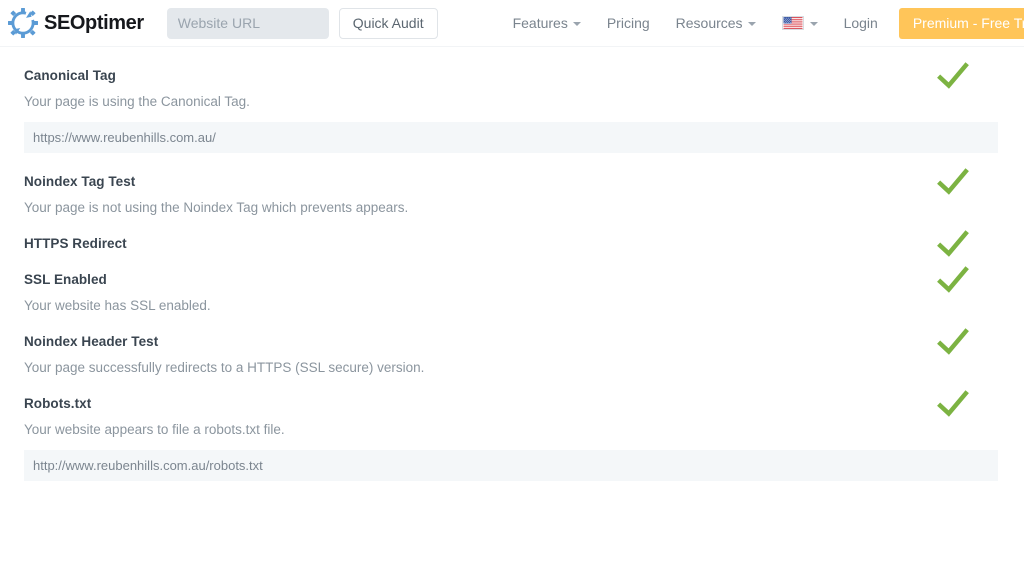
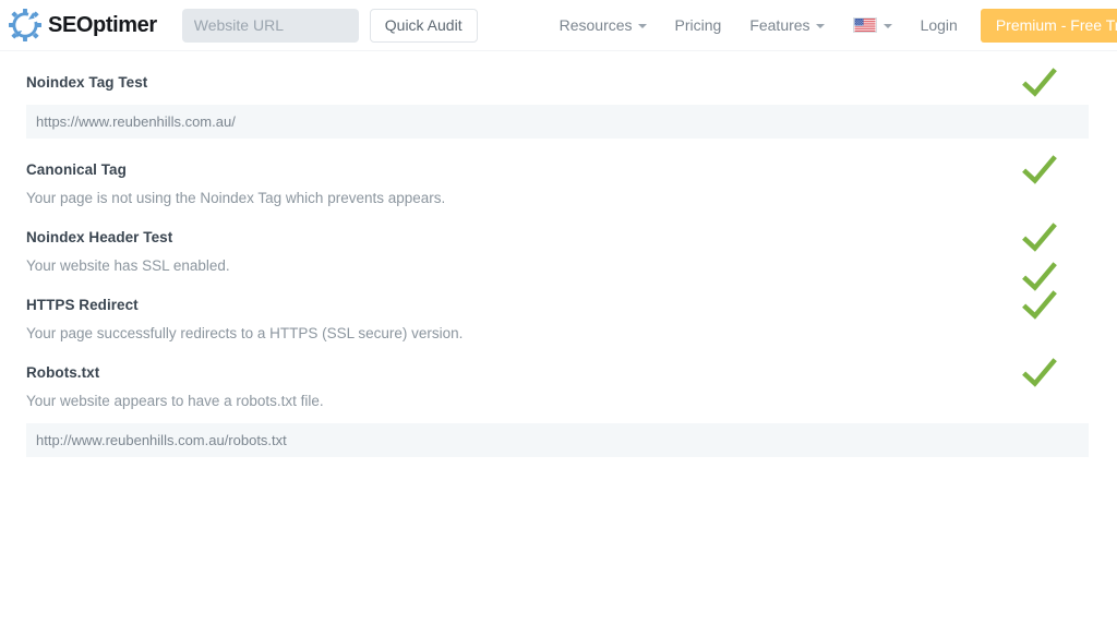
  SEOptimer
  Website URL
  Quick Audit
- Features
+ Resources
  Pricing
- Resources
+ Features
  Login
  Premium - Free T
- Canonical Tag
+ Noindex Tag Test
- Your page is using the Canonical Tag.
  https://www.reubenhills.com.au/
- Noindex Tag Test
+ Canonical Tag
  Your page is not using the Noindex Tag which prevents appears.
- HTTPS Redirect
+ Noindex Header Test
- SSL Enabled
  Your website has SSL enabled.
- Noindex Header Test
+ HTTPS Redirect
  Your page successfully redirects to a HTTPS (SSL secure) version.
  Robots.txt
- Your website appears to file a robots.txt file.
+ Your website appears to have a robots.txt file.
  http://www.reubenhills.com.au/robots.txt
